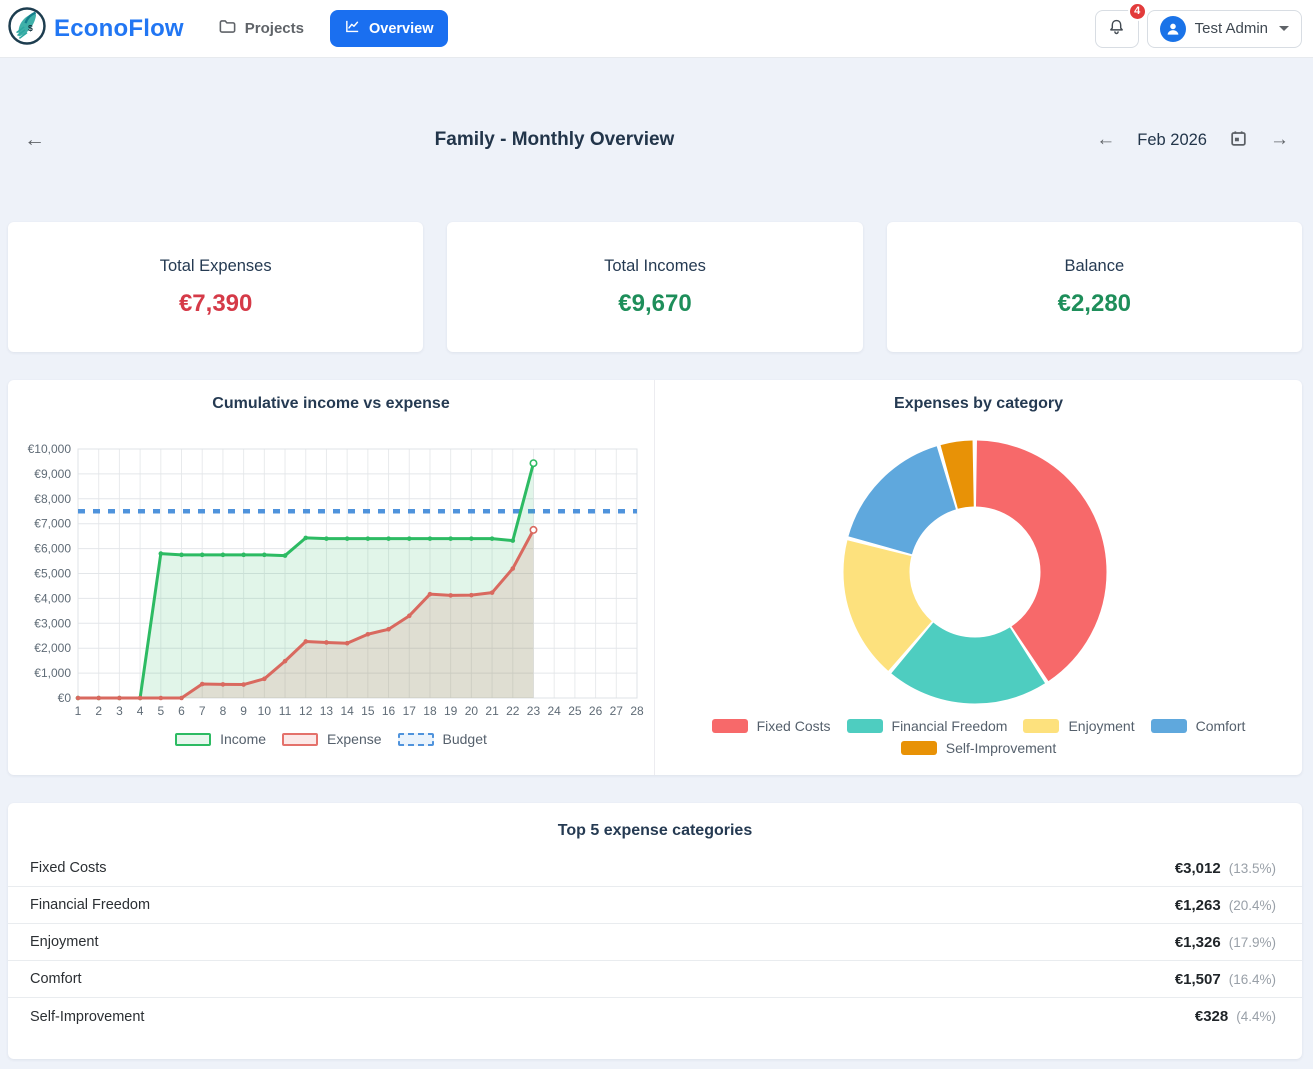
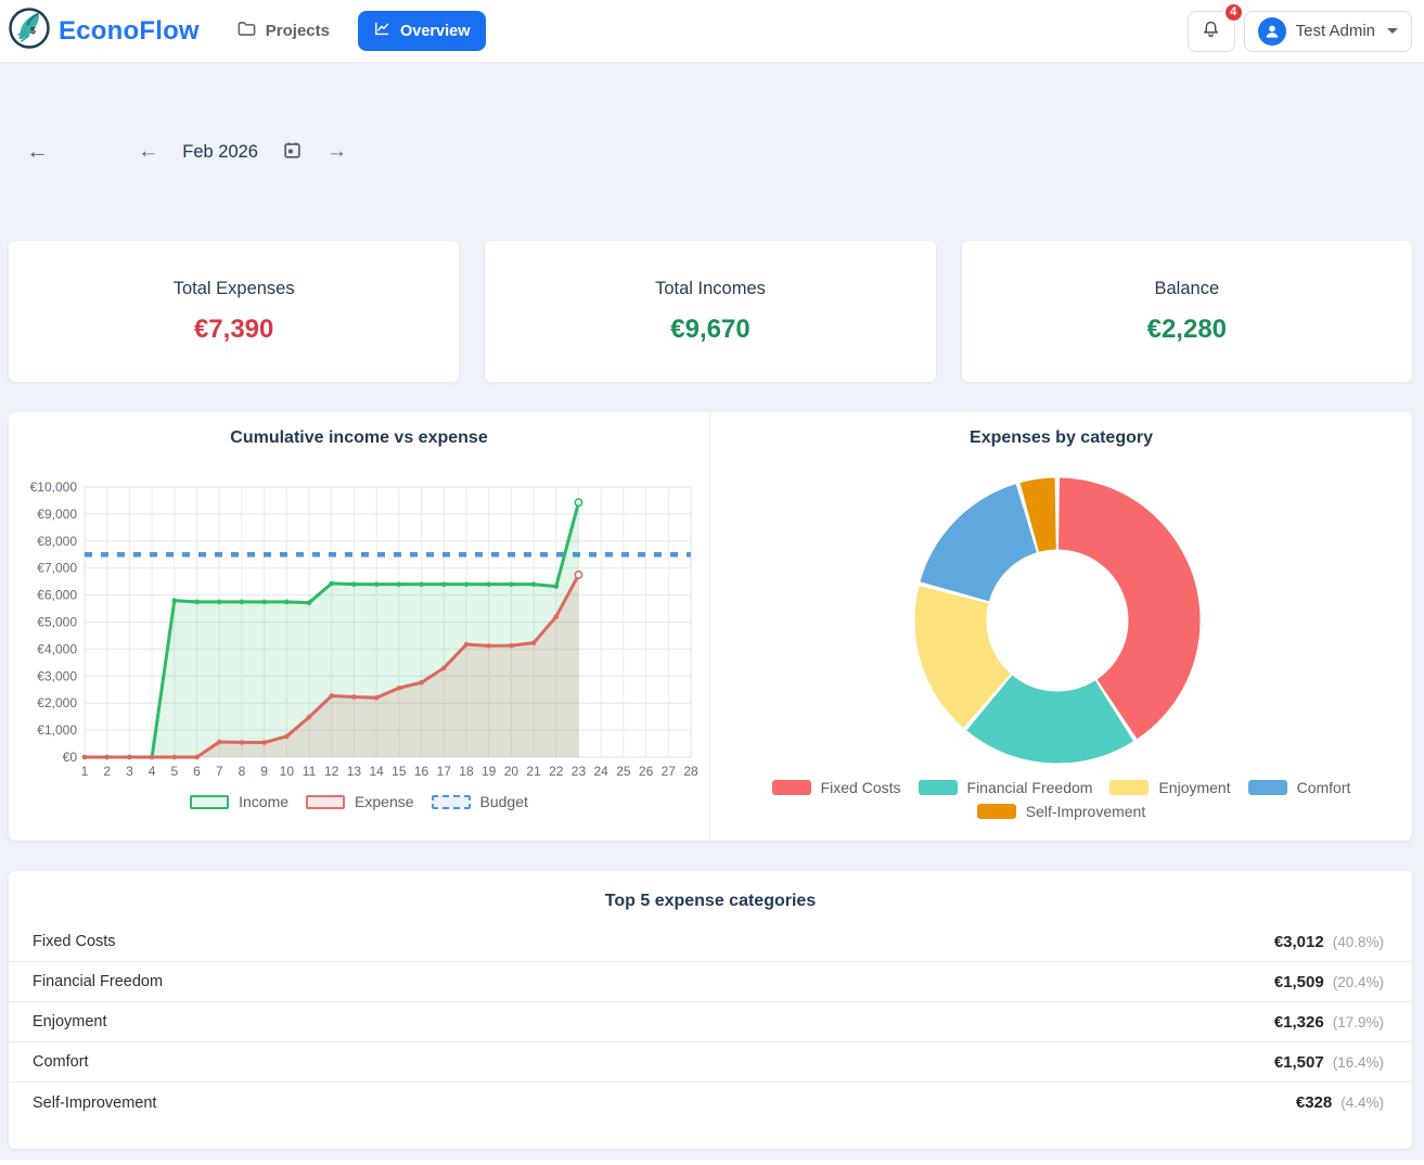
  $
  EconoFlow
  Projects
  Overview
  4
  Test Admin
  ←
- Family - Monthly Overview
  ←
  Feb 2026
  →
  Total Expenses
  €7,390
  Total Incomes
  €9,670
  Balance
  €2,280
  Cumulative income vs expense
  €0
  €1,000
  €2,000
  €3,000
  €4,000
  €5,000
  €6,000
  €7,000
  €8,000
  €9,000
  €10,000
  1
  2
  3
  4
  5
  6
  7
  8
  9
  10
  11
  12
  13
  14
  15
  16
  17
  18
  19
  20
  21
  22
  23
  24
  25
  26
  27
  28
  Income
  Expense
  Budget
  Expenses by category
  Fixed Costs
  Financial Freedom
  Enjoyment
  Comfort
  Self-Improvement
  Top 5 expense categories
  Fixed Costs
  €3,012
- (13.5%)
+ (40.8%)
  Financial Freedom
- €1,263
+ €1,509
  (20.4%)
  Enjoyment
  €1,326
  (17.9%)
  Comfort
  €1,507
  (16.4%)
  Self-Improvement
  €328
  (4.4%)
